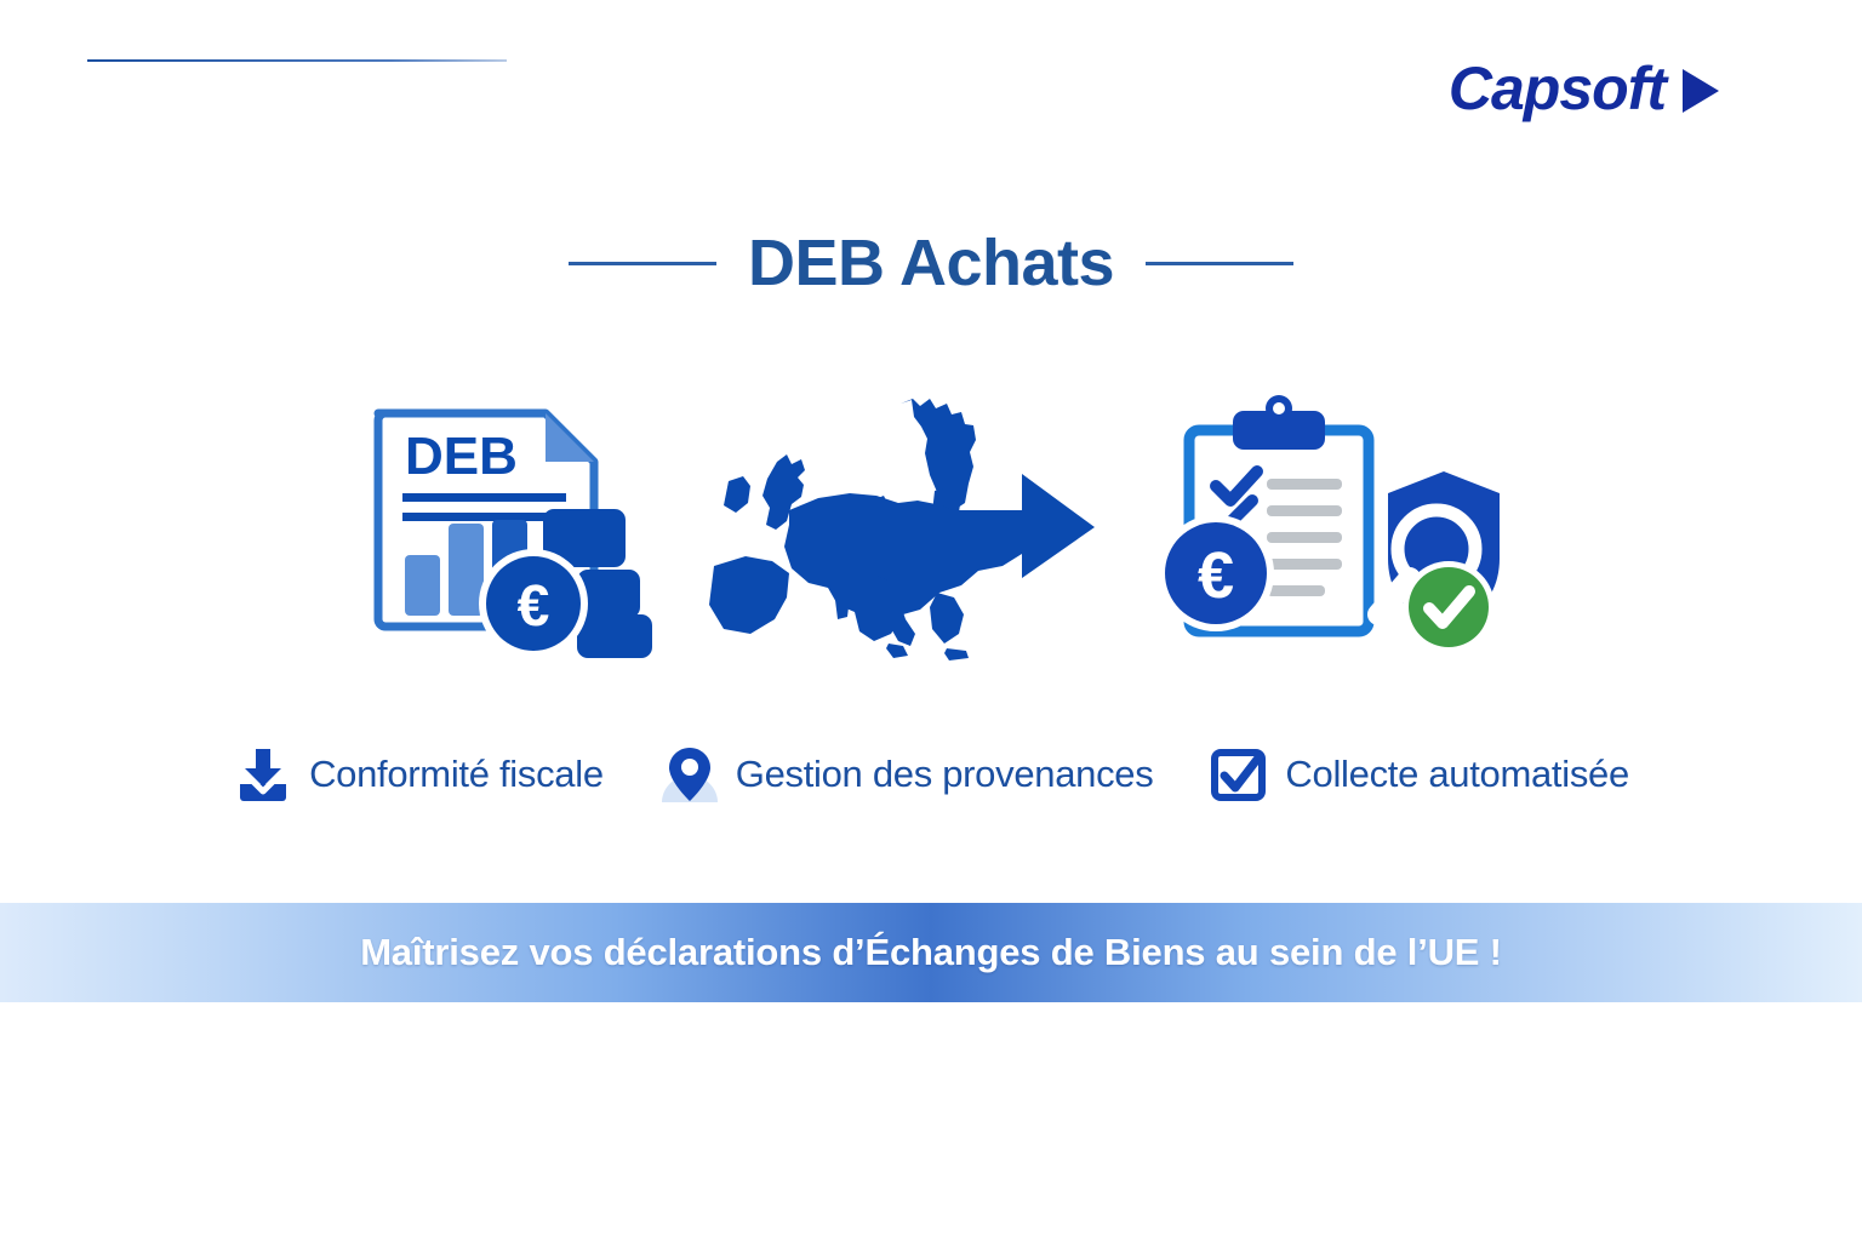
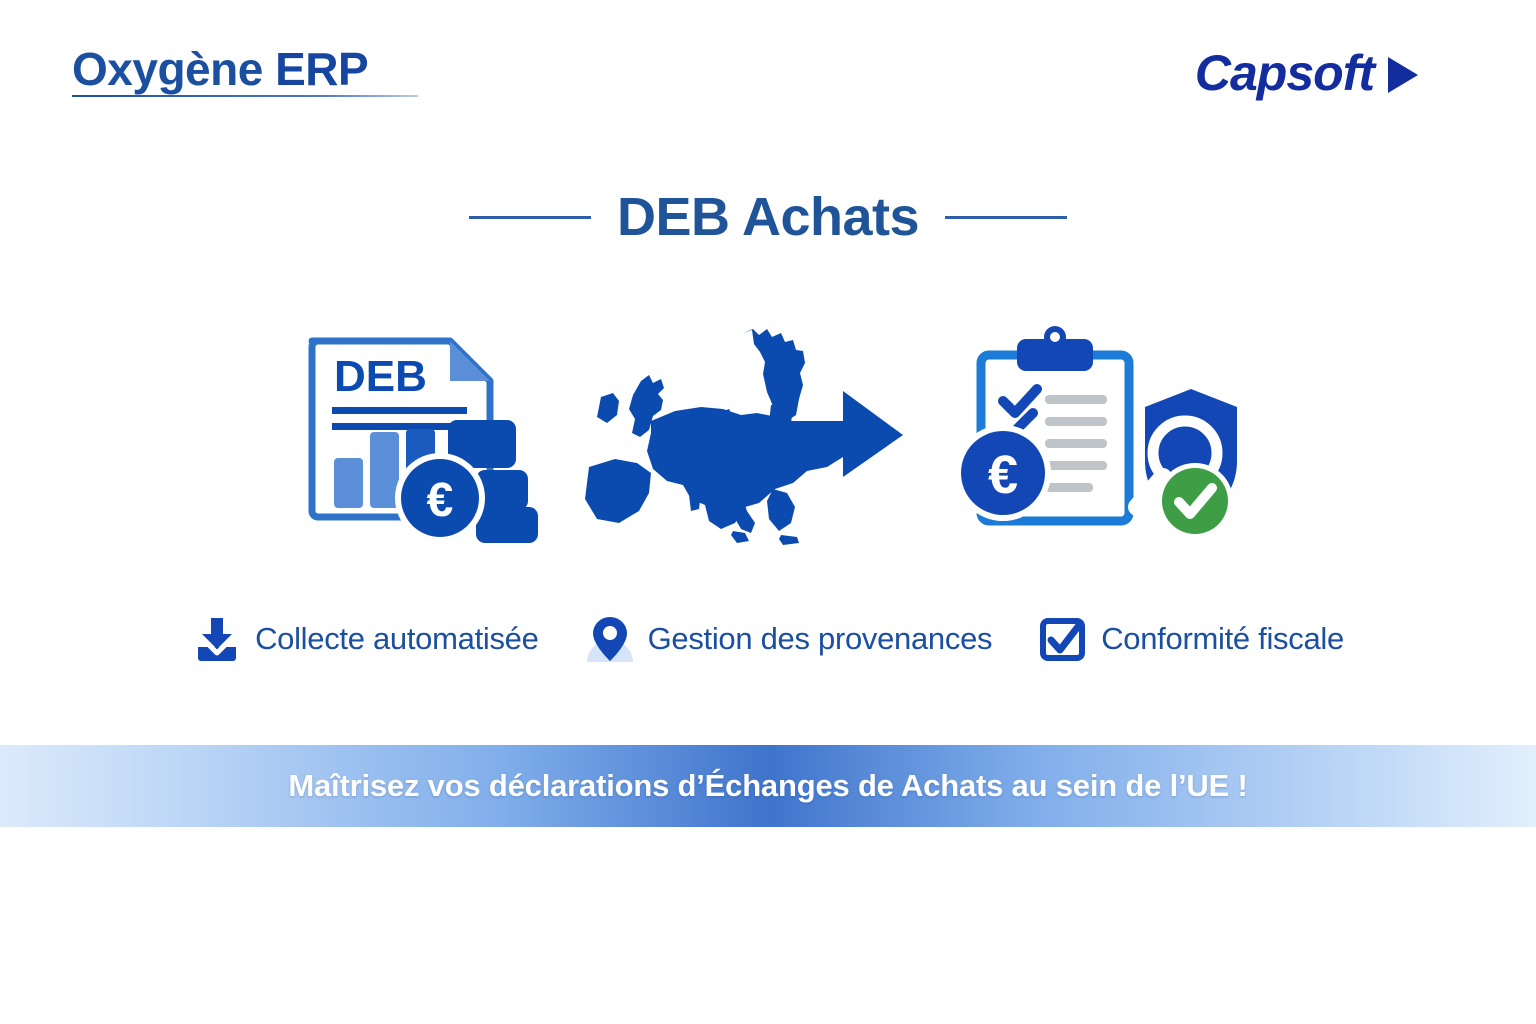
+ Oxygène ERP
  Capsoft
  DEB Achats
  DEB
  €
  €
- Conformité fiscale
+ Collecte automatisée
  Gestion des provenances
- Collecte automatisée
+ Conformité fiscale
- Maîtrisez vos déclarations d’Échanges de Biens au sein de l’UE !
+ Maîtrisez vos déclarations d’Échanges de Achats au sein de l’UE !
